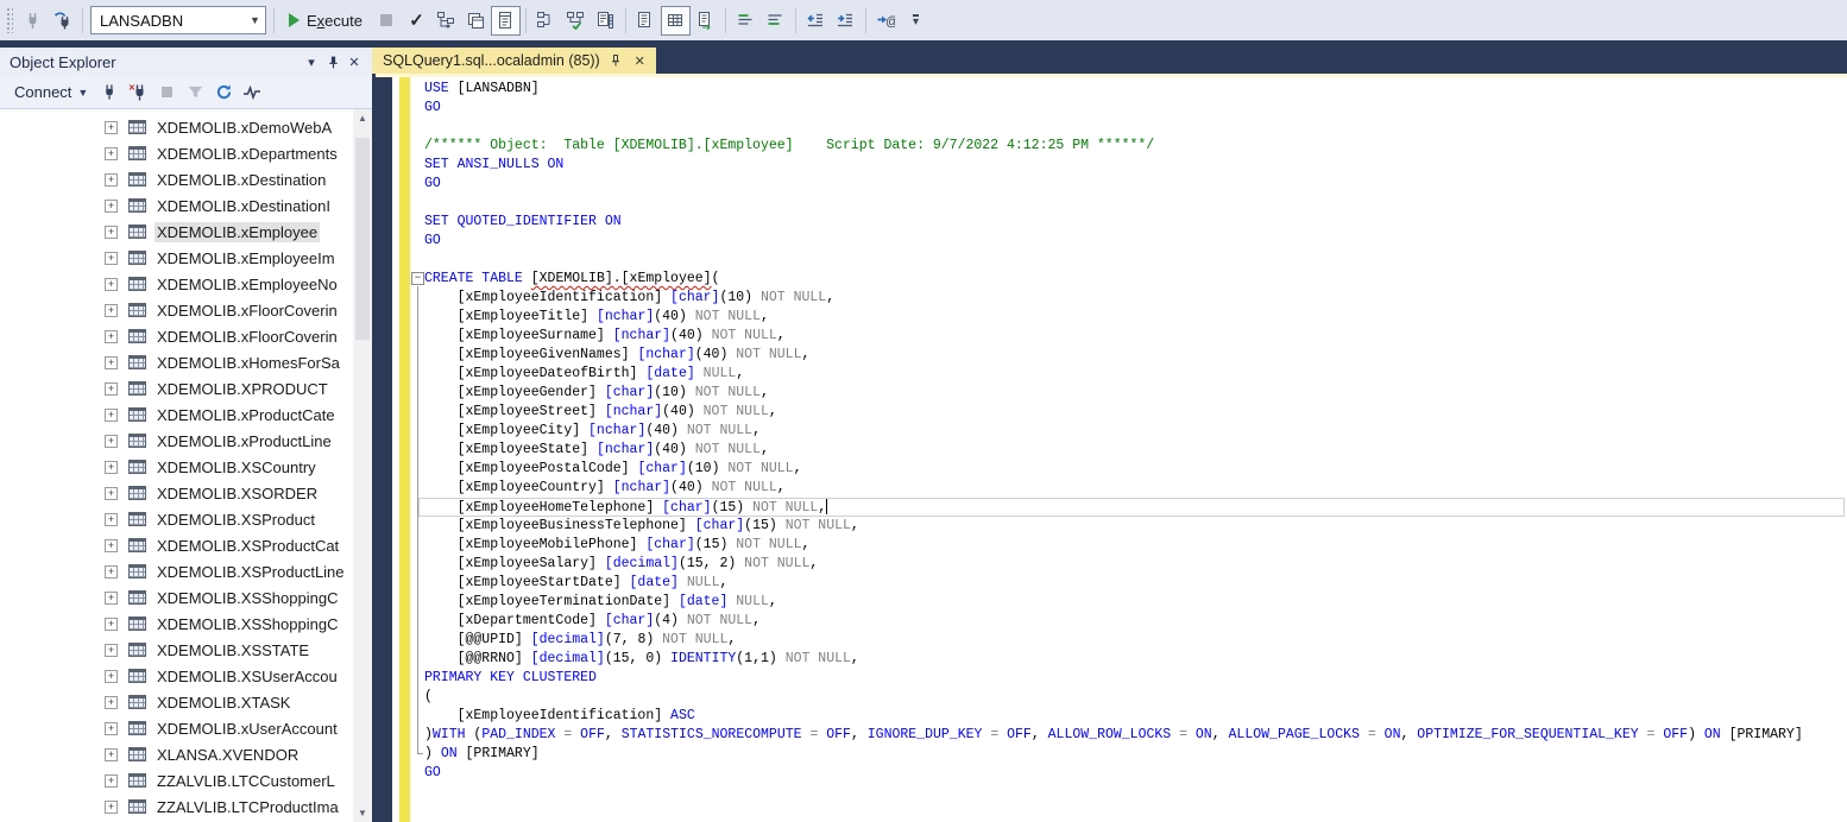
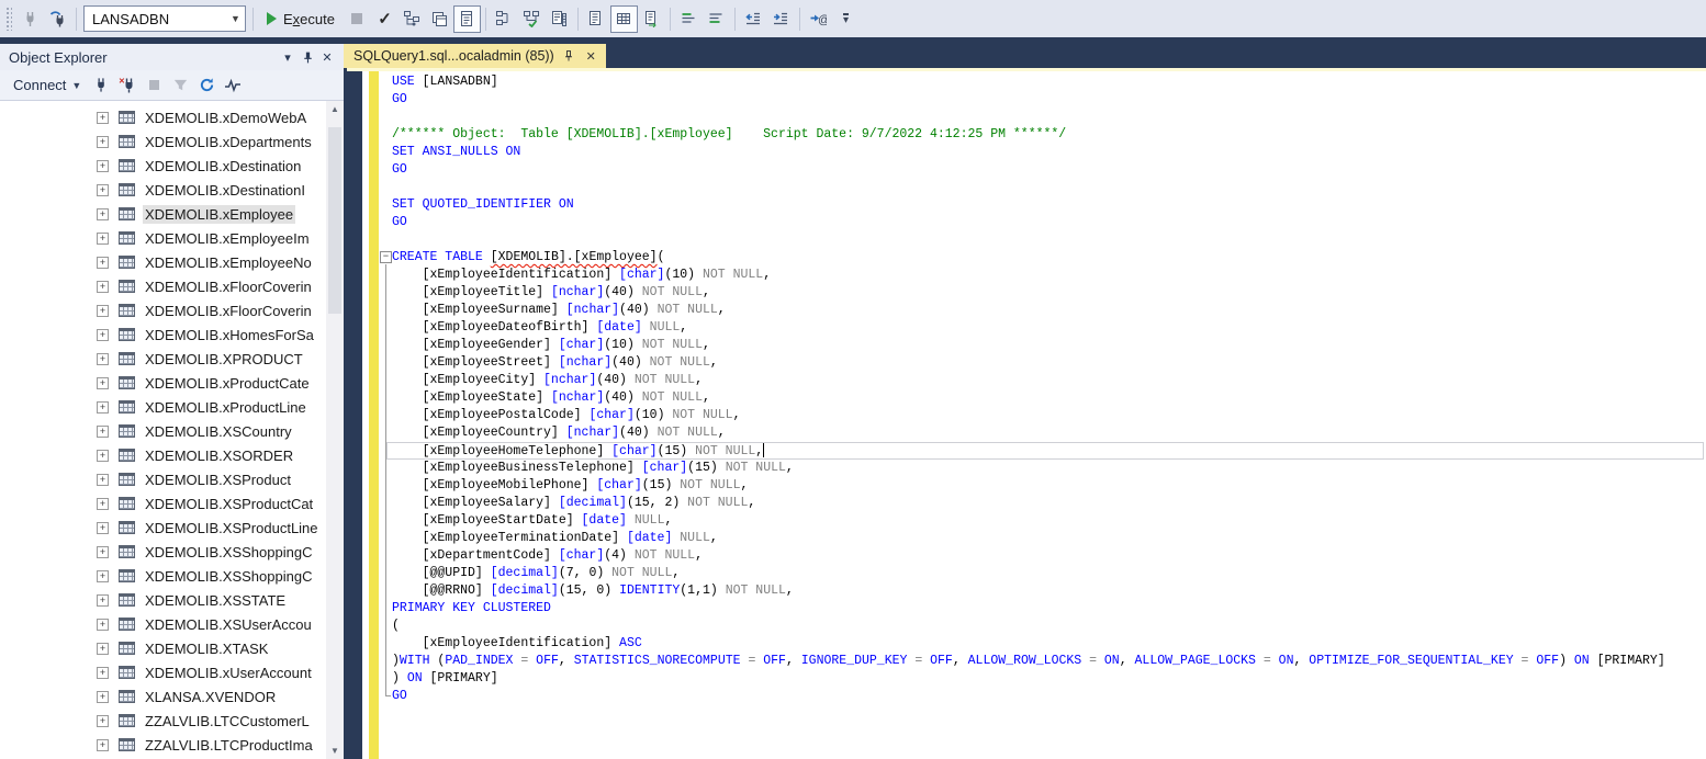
  LANSADBN
  ▼
  Execute
  ✓
  @
  ▾
  Object Explorer
  ▾
  ✕
  Connect
  ▼
  +
  XDEMOLIB.xDemoWebA
  +
  XDEMOLIB.xDepartments
  +
  XDEMOLIB.xDestination
  +
  XDEMOLIB.xDestinationI
  +
  XDEMOLIB.xEmployee
  +
  XDEMOLIB.xEmployeeIm
  +
  XDEMOLIB.xEmployeeNo
  +
  XDEMOLIB.xFloorCoverin
  +
  XDEMOLIB.xFloorCoverin
  +
  XDEMOLIB.xHomesForSa
  +
  XDEMOLIB.XPRODUCT
  +
  XDEMOLIB.xProductCate
  +
  XDEMOLIB.xProductLine
  +
  XDEMOLIB.XSCountry
  +
  XDEMOLIB.XSORDER
  +
  XDEMOLIB.XSProduct
  +
  XDEMOLIB.XSProductCat
  +
  XDEMOLIB.XSProductLine
  +
  XDEMOLIB.XSShoppingC
  +
  XDEMOLIB.XSShoppingC
  +
  XDEMOLIB.XSSTATE
  +
  XDEMOLIB.XSUserAccou
  +
  XDEMOLIB.XTASK
  +
  XDEMOLIB.xUserAccount
  +
  XLANSA.XVENDOR
  +
  ZZALVLIB.LTCCustomerL
  +
  ZZALVLIB.LTCProductIma
  ▲
  ▼
  SQLQuery1.sql...ocaladmin (85))
  ✕
  −
  USE [LANSADBN]
  GO
  /****** Object: Table [XDEMOLIB].[xEmployee] Script Date: 9/7/2022 4:12:25 PM ******/
  SET ANSI_NULLS ON
  GO
  SET QUOTED_IDENTIFIER ON
  GO
  CREATE TABLE [XDEMOLIB].[xEmployee](
  [xEmployeeIdentification] [char](10) NOT NULL,
  [xEmployeeTitle] [nchar](40) NOT NULL,
  [xEmployeeSurname] [nchar](40) NOT NULL,
- [xEmployeeGivenNames] [nchar](40) NOT NULL,
  [xEmployeeDateofBirth] [date] NULL,
  [xEmployeeGender] [char](10) NOT NULL,
  [xEmployeeStreet] [nchar](40) NOT NULL,
  [xEmployeeCity] [nchar](40) NOT NULL,
  [xEmployeeState] [nchar](40) NOT NULL,
  [xEmployeePostalCode] [char](10) NOT NULL,
  [xEmployeeCountry] [nchar](40) NOT NULL,
  [xEmployeeHomeTelephone] [char](15) NOT NULL,
  [xEmployeeBusinessTelephone] [char](15) NOT NULL,
  [xEmployeeMobilePhone] [char](15) NOT NULL,
  [xEmployeeSalary] [decimal](15, 2) NOT NULL,
  [xEmployeeStartDate] [date] NULL,
  [xEmployeeTerminationDate] [date] NULL,
  [xDepartmentCode] [char](4) NOT NULL,
- [@@UPID] [decimal](7, 8) NOT NULL,
+ [@@UPID] [decimal](7, 0) NOT NULL,
  [@@RRNO] [decimal](15, 0) IDENTITY(1,1) NOT NULL,
  PRIMARY KEY CLUSTERED
  (
  [xEmployeeIdentification] ASC
  )WITH (PAD_INDEX = OFF, STATISTICS_NORECOMPUTE = OFF, IGNORE_DUP_KEY = OFF, ALLOW_ROW_LOCKS = ON, ALLOW_PAGE_LOCKS = ON, OPTIMIZE_FOR_SEQUENTIAL_KEY = OFF) ON [PRIMARY]
  ) ON [PRIMARY]
  GO
